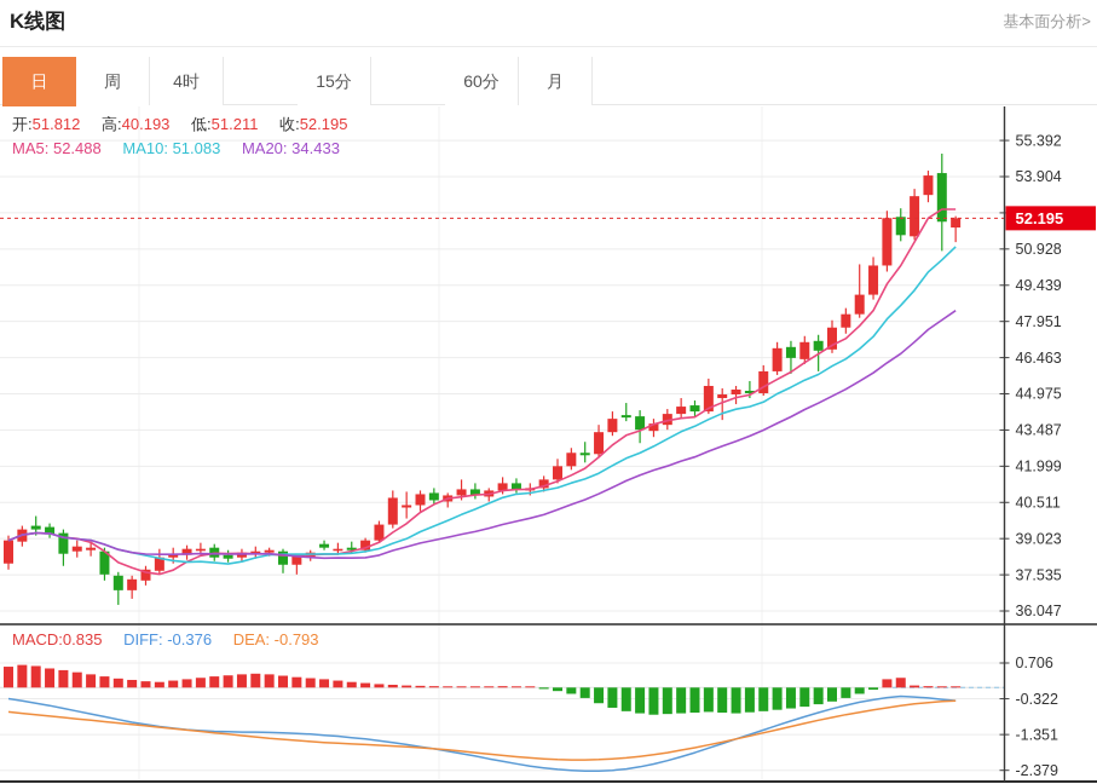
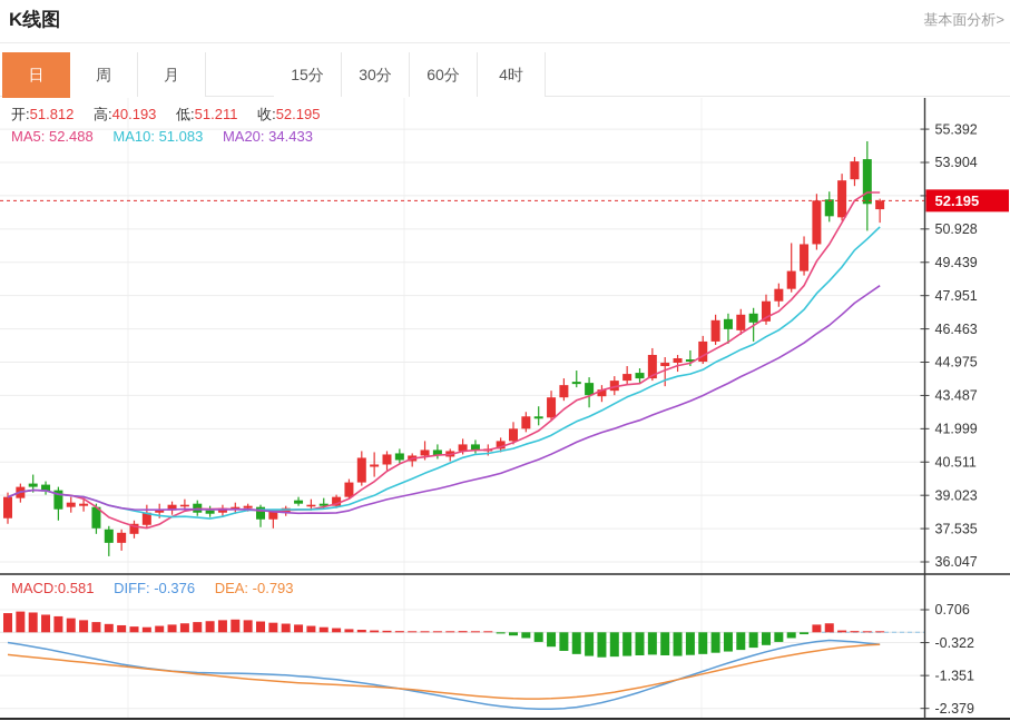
  K线图
  基本面分析>
  日
  周
- 4时
+ 月
  15分
+ 30分
  60分
- 月
+ 4时
  55.392
  53.904
  50.928
  49.439
  47.951
  46.463
  44.975
  43.487
  41.999
  40.511
  39.023
  37.535
  36.047
  0.706
  -0.322
  -1.351
  -2.379
  52.195
  开:51.812 高:40.193 低:51.211 收:52.195
  MA5: 52.488 MA10: 51.083 MA20: 34.433
- MACD:0.835 DIFF: -0.376 DEA: -0.793
+ MACD:0.581 DIFF: -0.376 DEA: -0.793
